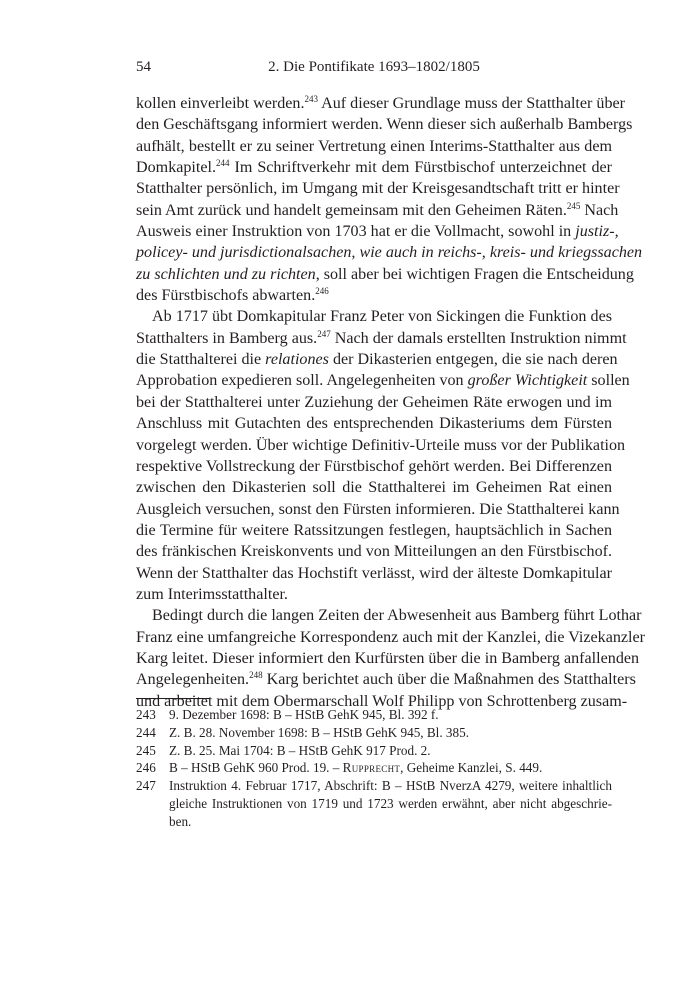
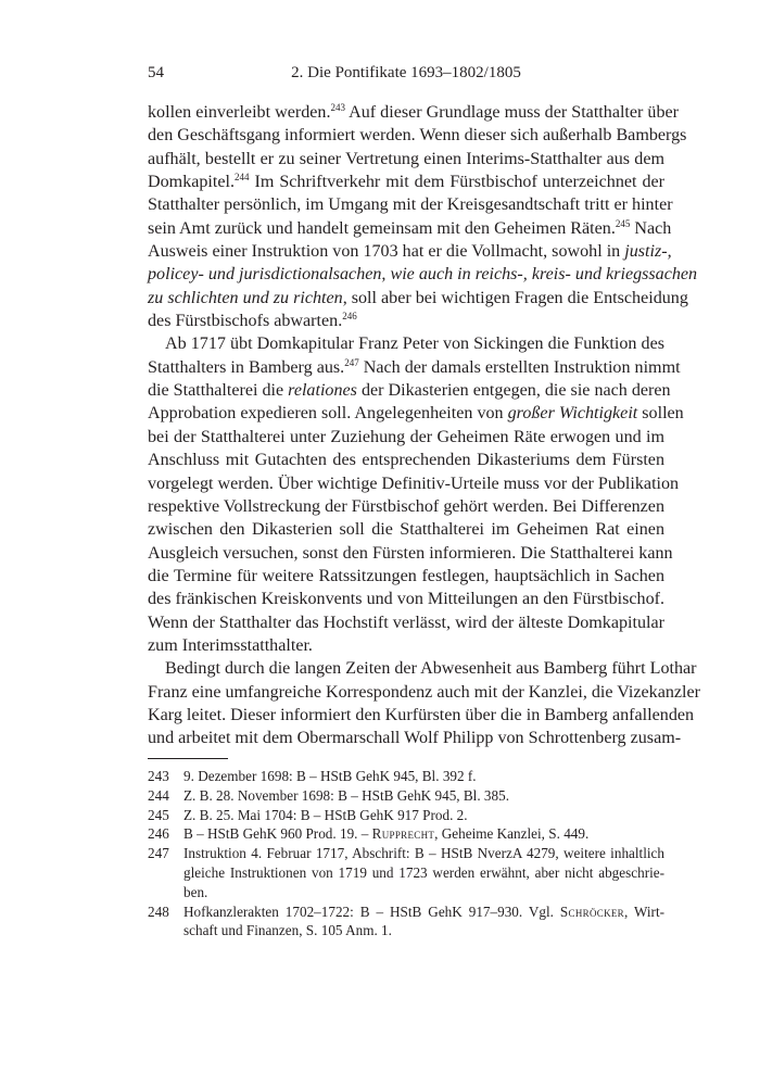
  54
  2. Die Pontifikate 1693–1802/1805
  kollen einverleibt werden.243 Auf dieser Grundlage muss der Statthalter über
  den Geschäftsgang informiert werden. Wenn dieser sich außerhalb Bambergs
  aufhält, bestellt er zu seiner Vertretung einen Interims-Statthalter aus dem
  Domkapitel.244 Im Schriftverkehr mit dem Fürstbischof unterzeichnet der
  Statthalter persönlich, im Umgang mit der Kreisgesandtschaft tritt er hinter
  sein Amt zurück und handelt gemeinsam mit den Geheimen Räten.245 Nach
  Ausweis einer Instruktion von 1703 hat er die Vollmacht, sowohl in justiz-,
  policey- und jurisdictionalsachen, wie auch in reichs-, kreis- und kriegssachen
  zu schlichten und zu richten, soll aber bei wichtigen Fragen die Entscheidung
  des Fürstbischofs abwarten.246
  Ab 1717 übt Domkapitular Franz Peter von Sickingen die Funktion des
  Statthalters in Bamberg aus.247 Nach der damals erstellten Instruktion nimmt
  die Statthalterei die relationes der Dikasterien entgegen, die sie nach deren
  Approbation expedieren soll. Angelegenheiten von großer Wichtigkeit sollen
  bei der Statthalterei unter Zuziehung der Geheimen Räte erwogen und im
  Anschluss mit Gutachten des entsprechenden Dikasteriums dem Fürsten
  vorgelegt werden. Über wichtige Definitiv-Urteile muss vor der Publikation
  respektive Vollstreckung der Fürstbischof gehört werden. Bei Differenzen
  zwischen den Dikasterien soll die Statthalterei im Geheimen Rat einen
  Ausgleich versuchen, sonst den Fürsten informieren. Die Statthalterei kann
  die Termine für weitere Ratssitzungen festlegen, hauptsächlich in Sachen
  des fränkischen Kreiskonvents und von Mitteilungen an den Fürstbischof.
  Wenn der Statthalter das Hochstift verlässt, wird der älteste Domkapitular
  zum Interimsstatthalter.
  Bedingt durch die langen Zeiten der Abwesenheit aus Bamberg führt Lothar
  Franz eine umfangreiche Korrespondenz auch mit der Kanzlei, die Vizekanzler
  Karg leitet. Dieser informiert den Kurfürsten über die in Bamberg anfallenden
- Angelegenheiten.248 Karg berichtet auch über die Maßnahmen des Statthalters
  und arbeitet mit dem Obermarschall Wolf Philipp von Schrottenberg zusam-
  243
  9. Dezember 1698: B – HStB GehK 945, Bl. 392 f.
  244
  Z. B. 28. November 1698: B – HStB GehK 945, Bl. 385.
  245
  Z. B. 25. Mai 1704: B – HStB GehK 917 Prod. 2.
  246
  B – HStB GehK 960 Prod. 19. – Rupprecht, Geheime Kanzlei, S. 449.
  247
  Instruktion 4. Februar 1717, Abschrift: B – HStB NverzA 4279, weitere inhaltlich
  gleiche Instruktionen von 1719 und 1723 werden erwähnt, aber nicht abgeschrie-
  ben.
+ 248
+ Hofkanzlerakten 1702–1722: B – HStB GehK 917–930. Vgl. Schröcker, Wirt-
+ schaft und Finanzen, S. 105 Anm. 1.
